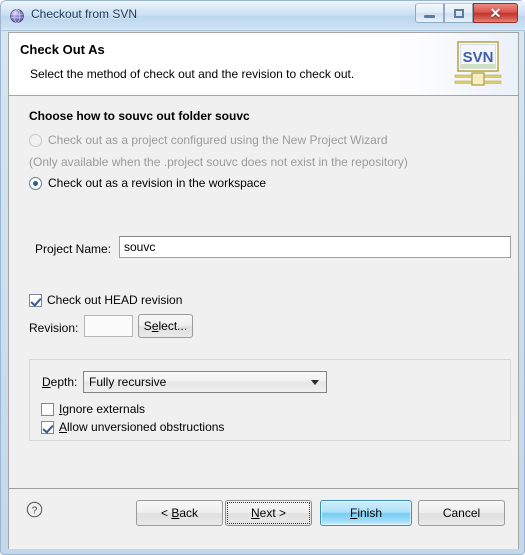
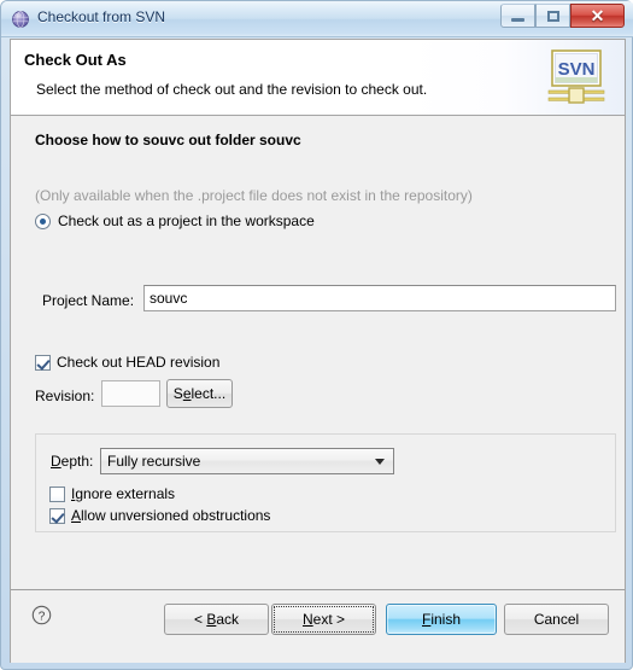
  Checkout from SVN
  ✕
  Check Out As
  Select the method of check out and the revision to check out.
  SVN
  Choose how to souvc out folder souvc
- Check out as a project configured using the New Project Wizard
- (Only available when the .project souvc does not exist in the repository)
+ (Only available when the .project file does not exist in the repository)
- Check out as a revision in the workspace
+ Check out as a project in the workspace
  Project Name:
  souvc
  Check out HEAD revision
  Revision:
  Select...
  Depth:
  Fully recursive
  Ignore externals
  Allow unversioned obstructions
  ?
  < Back
  Next >
  Finish
  Cancel
